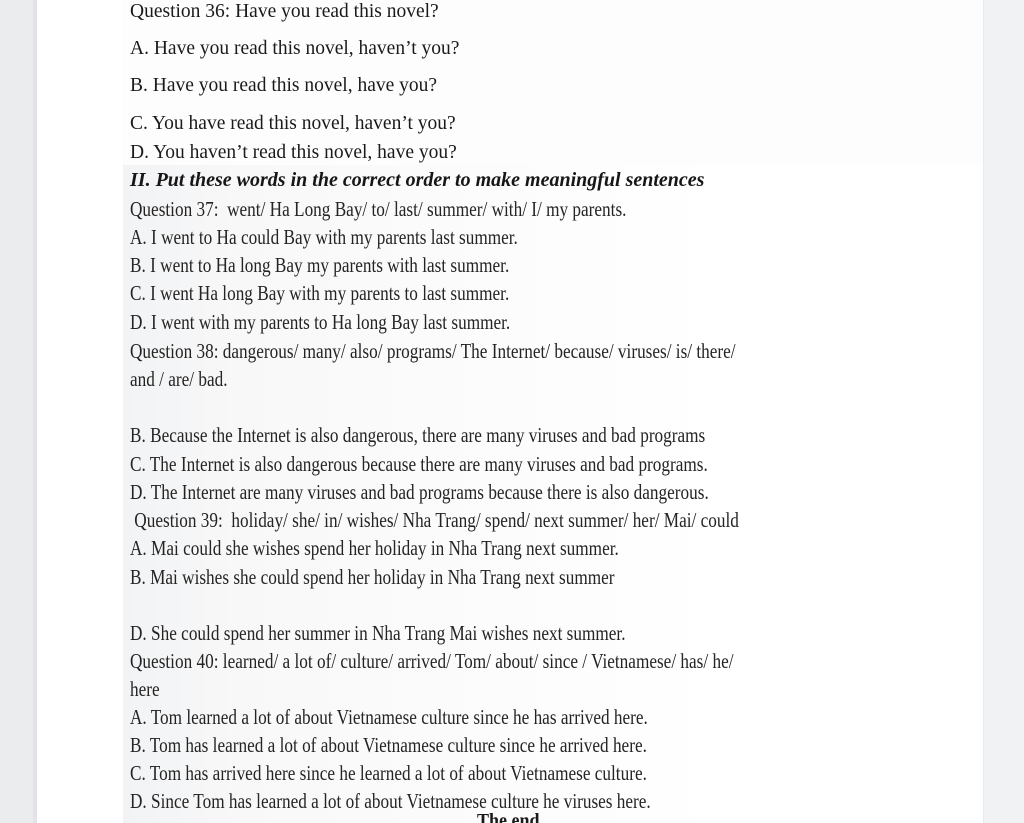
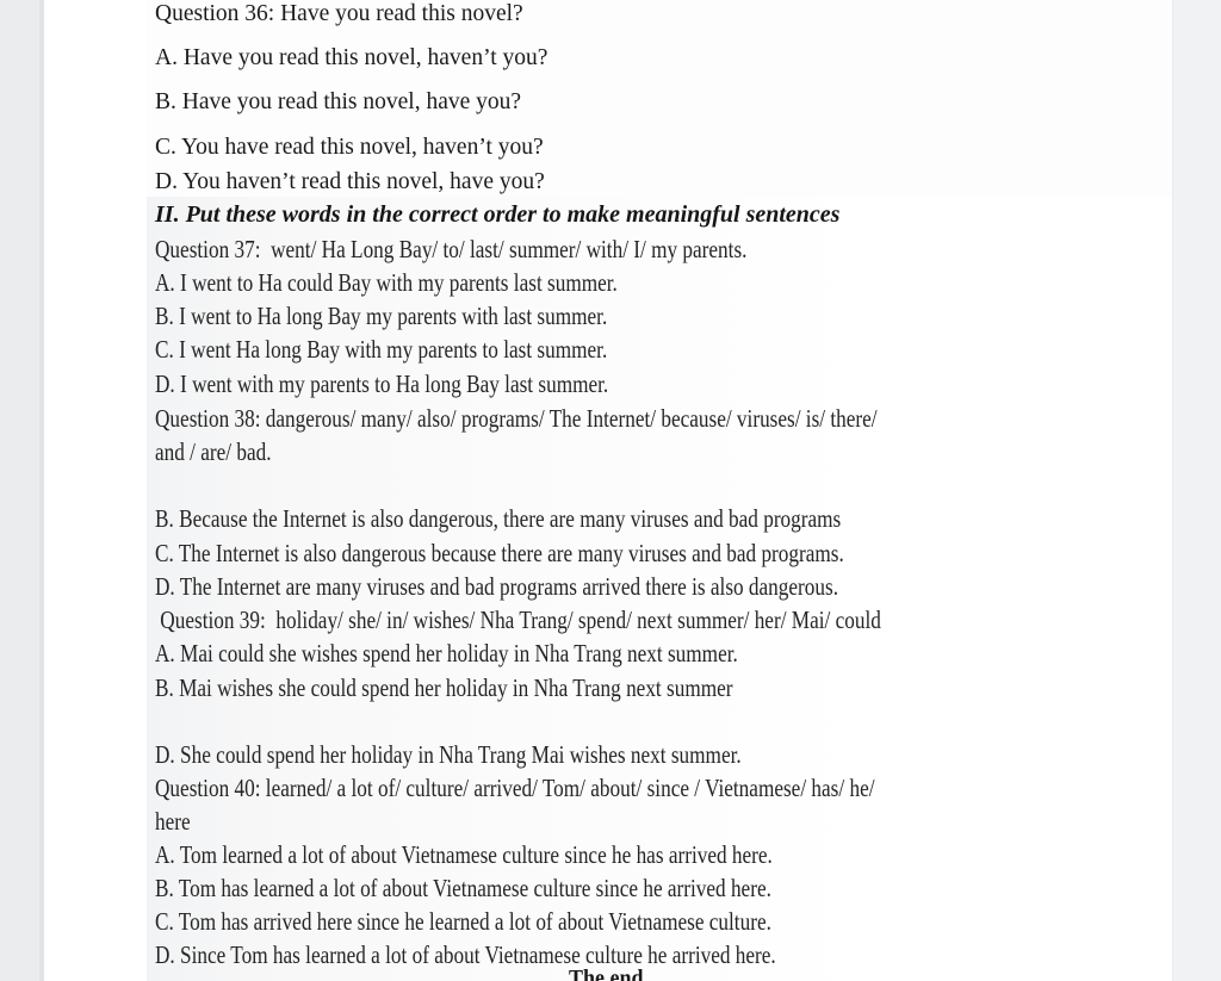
  Question 36: Have you read this novel?
  A. Have you read this novel, haven’t you?
  B. Have you read this novel, have you?
  C. You have read this novel, haven’t you?
  D. You haven’t read this novel, have you?
  II. Put these words in the correct order to make meaningful sentences
  Question 37: went/ Ha Long Bay/ to/ last/ summer/ with/ I/ my parents.
  A. I went to Ha could Bay with my parents last summer.
  B. I went to Ha long Bay my parents with last summer.
  C. I went Ha long Bay with my parents to last summer.
  D. I went with my parents to Ha long Bay last summer.
  Question 38: dangerous/ many/ also/ programs/ The Internet/ because/ viruses/ is/ there/
  and / are/ bad.
  B. Because the Internet is also dangerous, there are many viruses and bad programs
  C. The Internet is also dangerous because there are many viruses and bad programs.
- D. The Internet are many viruses and bad programs because there is also dangerous.
+ D. The Internet are many viruses and bad programs arrived there is also dangerous.
  Question 39: holiday/ she/ in/ wishes/ Nha Trang/ spend/ next summer/ her/ Mai/ could
  A. Mai could she wishes spend her holiday in Nha Trang next summer.
  B. Mai wishes she could spend her holiday in Nha Trang next summer
- D. She could spend her summer in Nha Trang Mai wishes next summer.
+ D. She could spend her holiday in Nha Trang Mai wishes next summer.
  Question 40: learned/ a lot of/ culture/ arrived/ Tom/ about/ since / Vietnamese/ has/ he/
  here
  A. Tom learned a lot of about Vietnamese culture since he has arrived here.
  B. Tom has learned a lot of about Vietnamese culture since he arrived here.
  C. Tom has arrived here since he learned a lot of about Vietnamese culture.
- D. Since Tom has learned a lot of about Vietnamese culture he viruses here.
+ D. Since Tom has learned a lot of about Vietnamese culture he arrived here.
  The end
